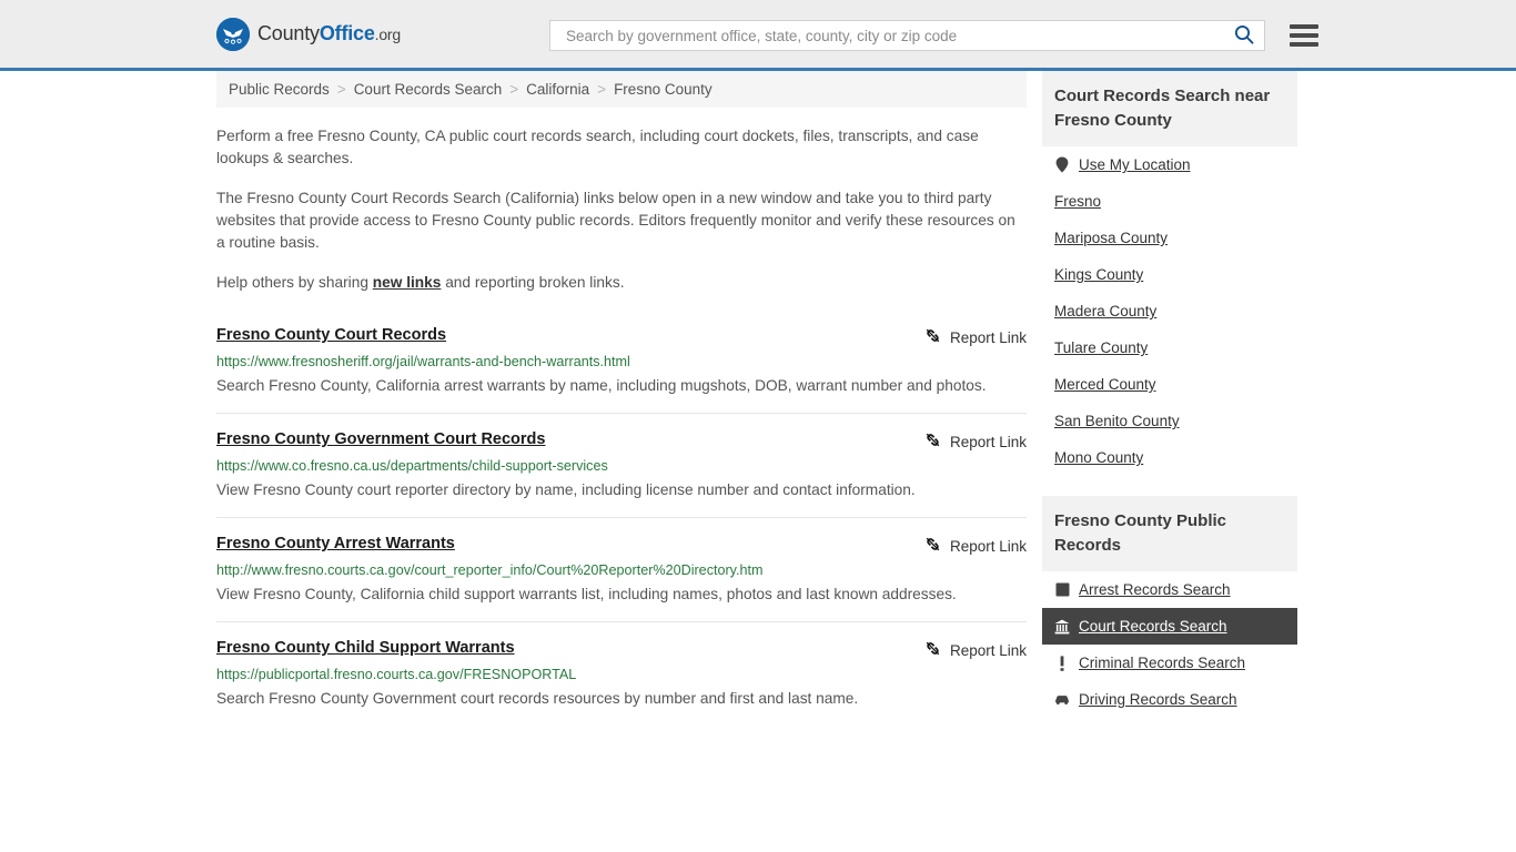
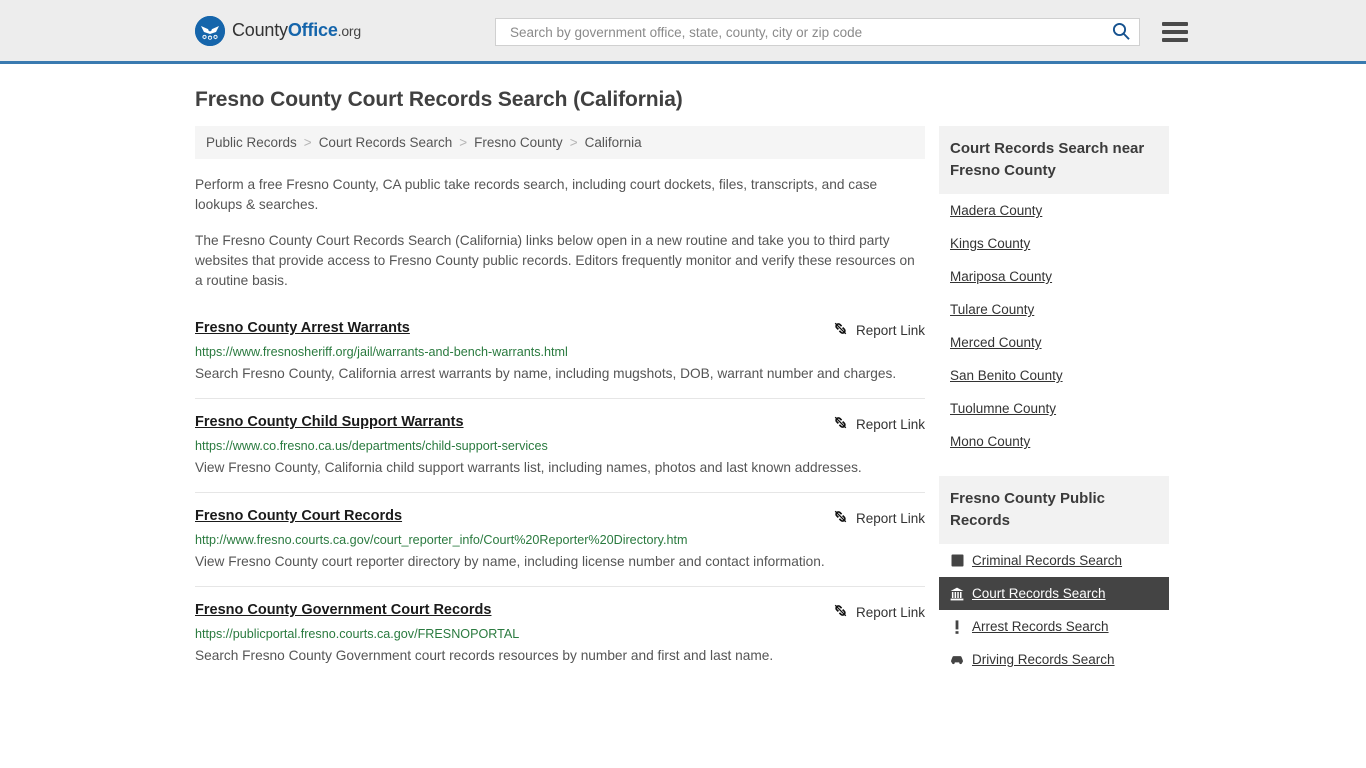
  CountyOffice.org
  Search by government office, state, county, city or zip code
+ Fresno County Court Records Search (California)
  Public Records
  >
  Court Records Search
  >
- California
+ Fresno County
  >
- Fresno County
+ California
- Perform a free Fresno County, CA public court records search, including court dockets, files, transcripts, and case lookups & searches.
+ Perform a free Fresno County, CA public take records search, including court dockets, files, transcripts, and case lookups & searches.
- The Fresno County Court Records Search (California) links below open in a new window and take you to third party websites that provide access to Fresno County public records. Editors frequently monitor and verify these resources on a routine basis.
+ The Fresno County Court Records Search (California) links below open in a new routine and take you to third party websites that provide access to Fresno County public records. Editors frequently monitor and verify these resources on a routine basis.
- Help others by sharing new links and reporting broken links.
- Fresno County Court Records
+ Fresno County Arrest Warrants
  Report Link
  https://www.fresnosheriff.org/jail/warrants-and-bench-warrants.html
- Search Fresno County, California arrest warrants by name, including mugshots, DOB, warrant number and photos.
+ Search Fresno County, California arrest warrants by name, including mugshots, DOB, warrant number and charges.
- Fresno County Government Court Records
+ Fresno County Child Support Warrants
  Report Link
  https://www.co.fresno.ca.us/departments/child-support-services
- View Fresno County court reporter directory by name, including license number and contact information.
+ View Fresno County, California child support warrants list, including names, photos and last known addresses.
- Fresno County Arrest Warrants
+ Fresno County Court Records
  Report Link
  http://www.fresno.courts.ca.gov/court_reporter_info/Court%20Reporter%20Directory.htm
- View Fresno County, California child support warrants list, including names, photos and last known addresses.
+ View Fresno County court reporter directory by name, including license number and contact information.
- Fresno County Child Support Warrants
+ Fresno County Government Court Records
  Report Link
  https://publicportal.fresno.courts.ca.gov/FRESNOPORTAL
  Search Fresno County Government court records resources by number and first and last name.
  Court Records Search near Fresno County
- Use My Location
- Fresno
- Mariposa County
+ Madera County
  Kings County
- Madera County
+ Mariposa County
  Tulare County
  Merced County
  San Benito County
+ Tuolumne County
  Mono County
  Fresno County Public Records
- Arrest Records Search
+ Criminal Records Search
  Court Records Search
- Criminal Records Search
+ Arrest Records Search
  Driving Records Search
